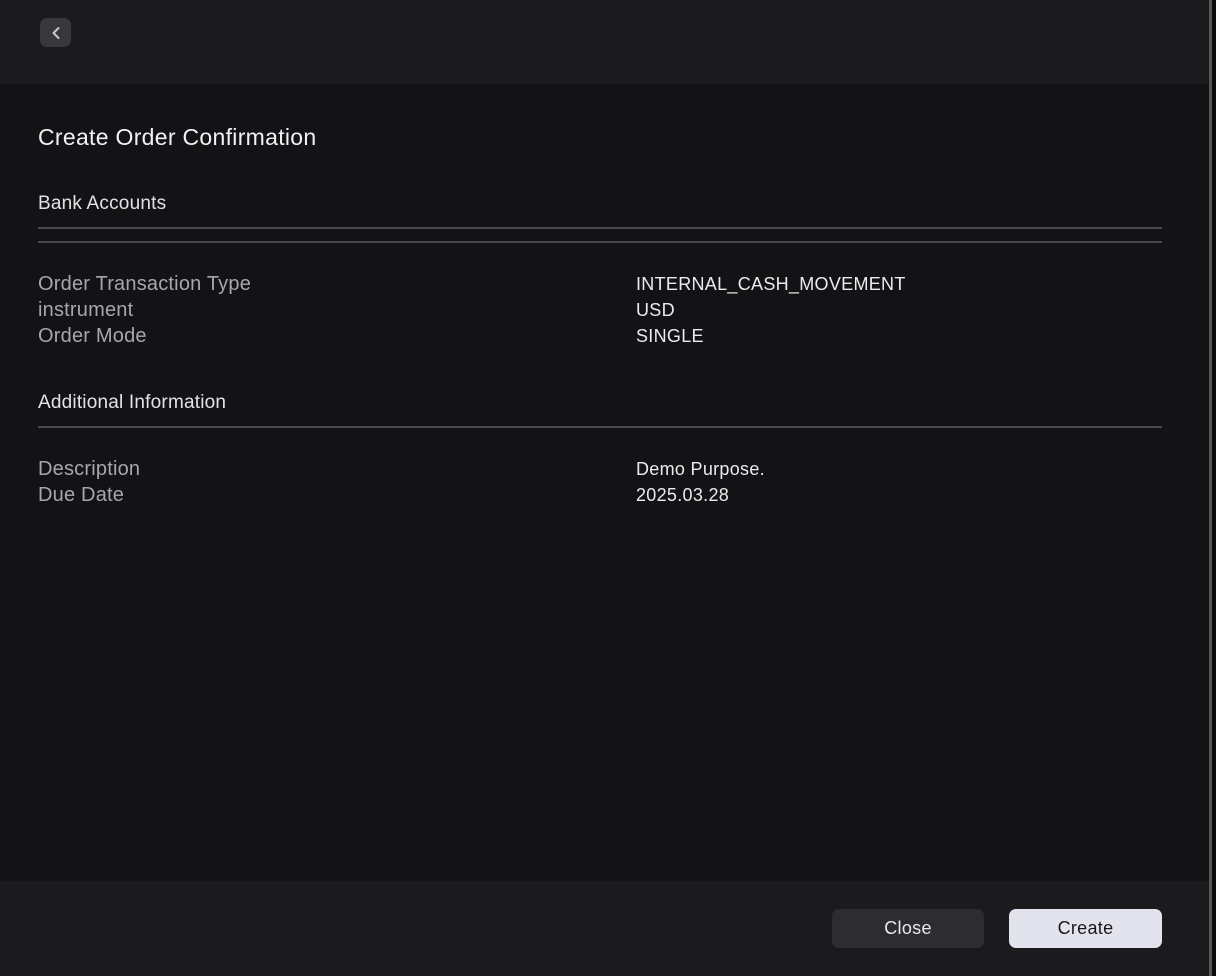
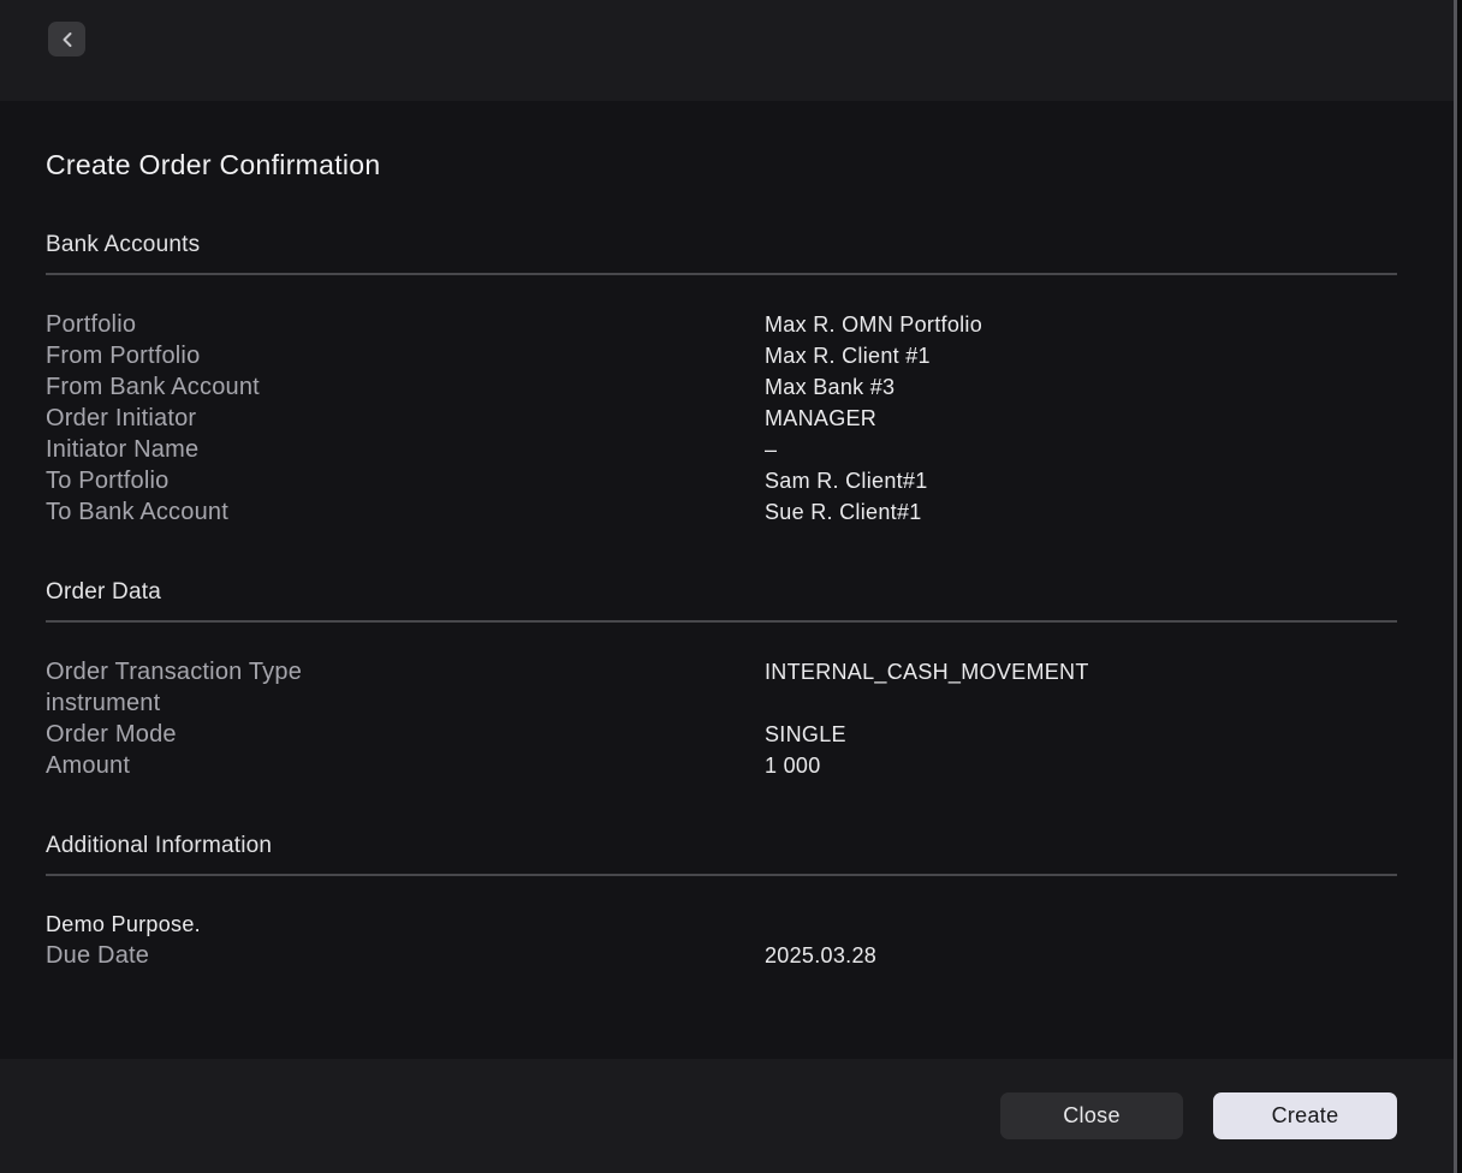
  Create Order Confirmation
  Bank Accounts
+ Portfolio
+ Max R. OMN Portfolio
+ From Portfolio
+ Max R. Client #1
+ From Bank Account
+ Max Bank #3
+ Order Initiator
+ MANAGER
+ Initiator Name
+ –
+ To Portfolio
+ Sam R. Client#1
+ To Bank Account
+ Sue R. Client#1
+ Order Data
  Order Transaction Type
  INTERNAL_CASH_MOVEMENT
  instrument
- USD
  Order Mode
  SINGLE
+ Amount
+ 1 000
  Additional Information
- Description
  Demo Purpose.
  Due Date
  2025.03.28
  Close
  Create
